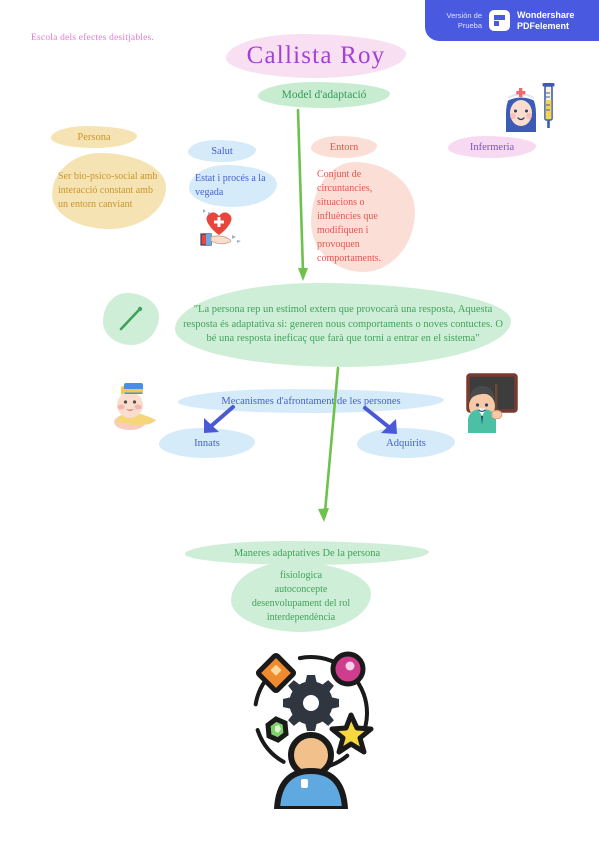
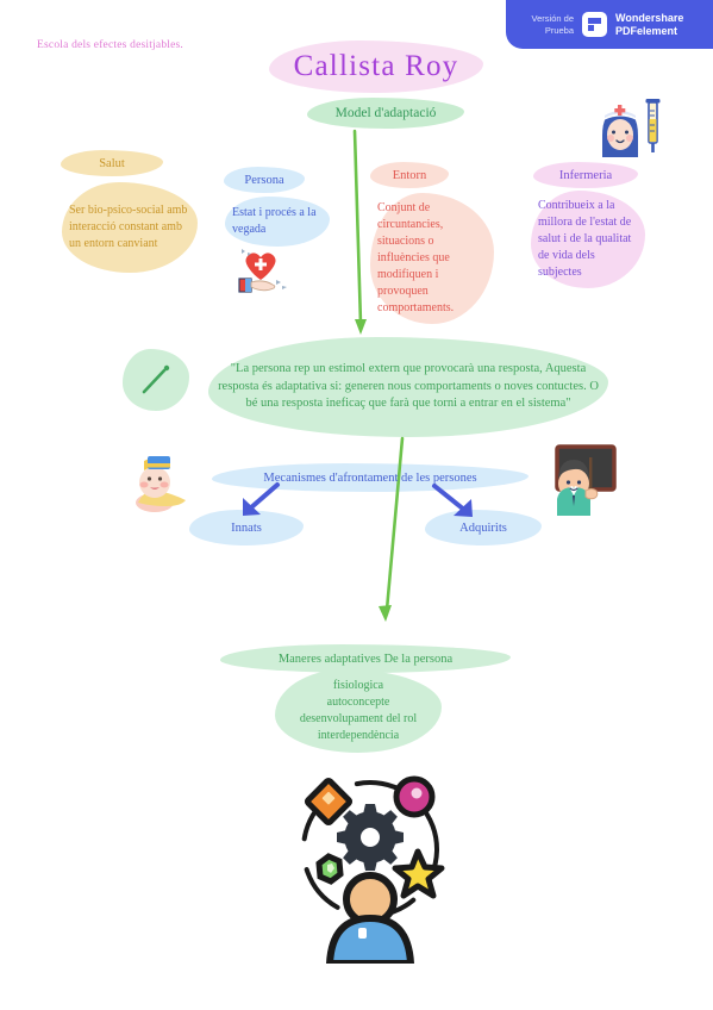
  Versión de
  Prueba
  Wondershare
  PDFelement
  Escola dels efectes desitjables.
  Callista Roy
  Model d'adaptació
- Persona
+ Salut
  Ser bio-psico-social amb interacció constant amb un entorn canviant
- Salut
+ Persona
  Estat i procés a la vegada
  Entorn
  Conjunt de circuntancies, situacions o influències que modifiquen i provoquen comportaments.
  Infermeria
+ Contribueix a la millora de l'estat de salut i de la qualitat de vida dels subjectes
  "La persona rep un estimol extern que provocarà una resposta, Aquesta resposta és adaptativa si: generen nous comportaments o noves contuctes. O bé una resposta ineficaç que farà que torni a entrar en el sistema"
  Mecanismes d'afrontament de les persones
  Innats
  Adquirits
  Maneres adaptatives De la persona
  fisiologica
  autoconcepte
  desenvolupament del rol
  interdependència
